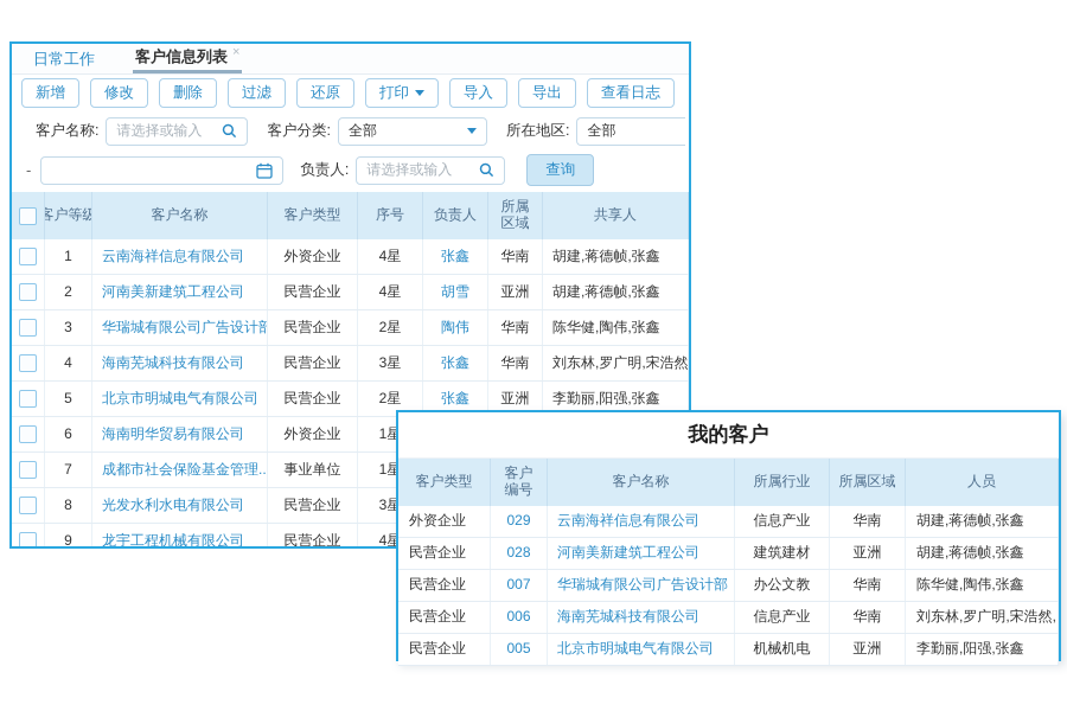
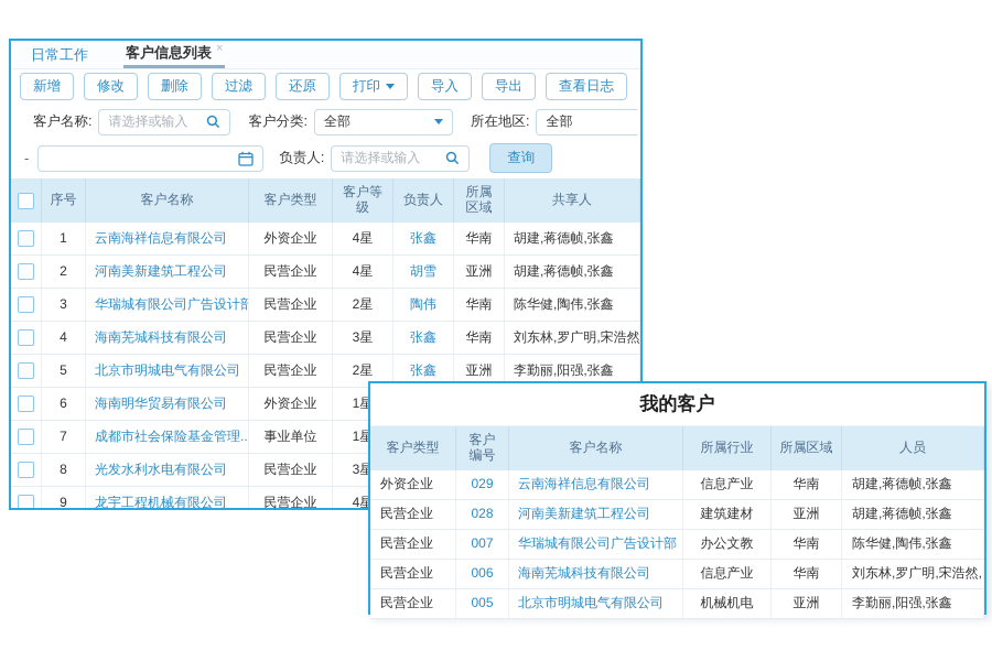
  日常工作
  客户信息列表
  ×
  新增
  修改
  删除
  过滤
  还原
  打印
  导入
  导出
  查看日志
  客户名称:
  请选择或输入
  客户分类:
  全部
  所在地区:
  全部
  -
  负责人:
  请选择或输入
  查询
- 客户等级
+ 序号
  客户名称
  客户类型
- 序号
+ 客户等级
  负责人
  所属区域
  共享人
  1
  云南海祥信息有限公司
  外资企业
  4星
  张鑫
  华南
  胡建,蒋德帧,张鑫
  2
  河南美新建筑工程公司
  民营企业
  4星
  胡雪
  亚洲
  胡建,蒋德帧,张鑫
  3
  华瑞城有限公司广告设计部
  民营企业
  2星
  陶伟
  华南
  陈华健,陶伟,张鑫
  4
  海南芜城科技有限公司
  民营企业
  3星
  张鑫
  华南
  刘东林,罗广明,宋浩然
  5
  北京市明城电气有限公司
  民营企业
  2星
  张鑫
  亚洲
  李勤丽,阳强,张鑫
  6
  海南明华贸易有限公司
  外资企业
  1星
  7
  成都市社会保险基金管理..
  事业单位
  1星
  8
  光发水利水电有限公司
  民营企业
  3星
  9
  龙宇工程机械有限公司
  民营企业
  4星
  我的客户
  客户类型
  客户编号
  客户名称
  所属行业
  所属区域
  人员
  外资企业
  029
  云南海祥信息有限公司
  信息产业
  华南
  胡建,蒋德帧,张鑫
  民营企业
  028
  河南美新建筑工程公司
  建筑建材
  亚洲
  胡建,蒋德帧,张鑫
  民营企业
  007
  华瑞城有限公司广告设计部
  办公文教
  华南
  陈华健,陶伟,张鑫
  民营企业
  006
  海南芜城科技有限公司
  信息产业
  华南
  刘东林,罗广明,宋浩然,.
  民营企业
  005
  北京市明城电气有限公司
  机械机电
  亚洲
  李勤丽,阳强,张鑫
